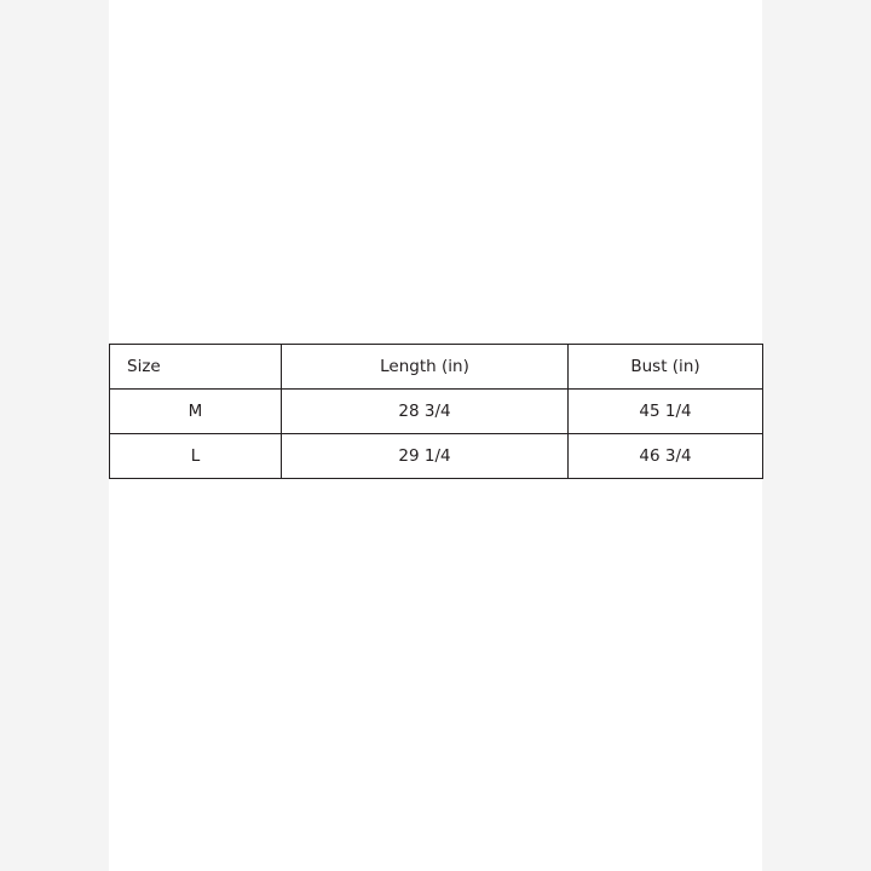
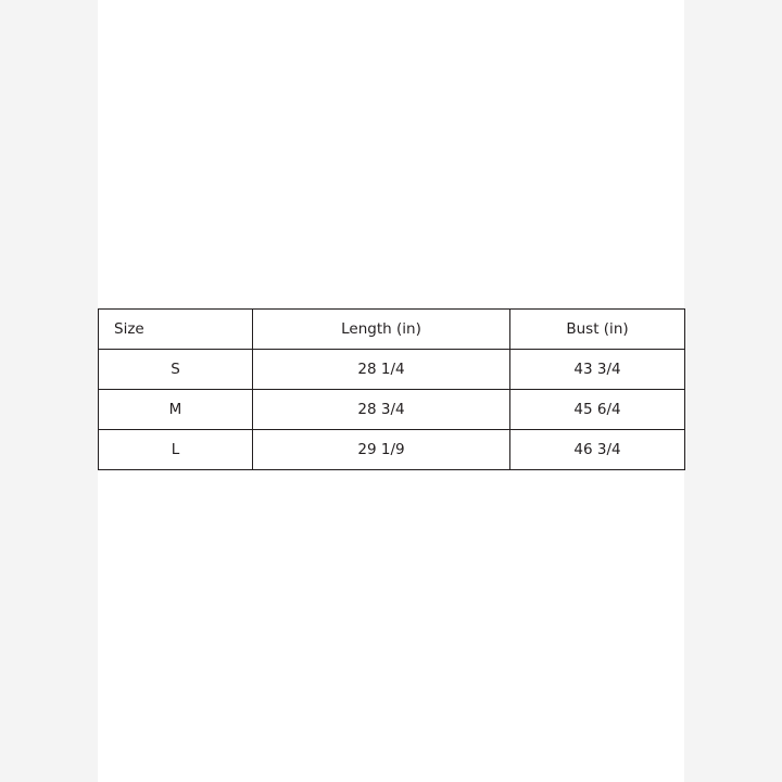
  Size	Length (in)	Bust (in)
+ S	28 1/4	43 3/4
- M	28 3/4	45 1/4
+ M	28 3/4	45 6/4
- L	29 1/4	46 3/4
+ L	29 1/9	46 3/4
